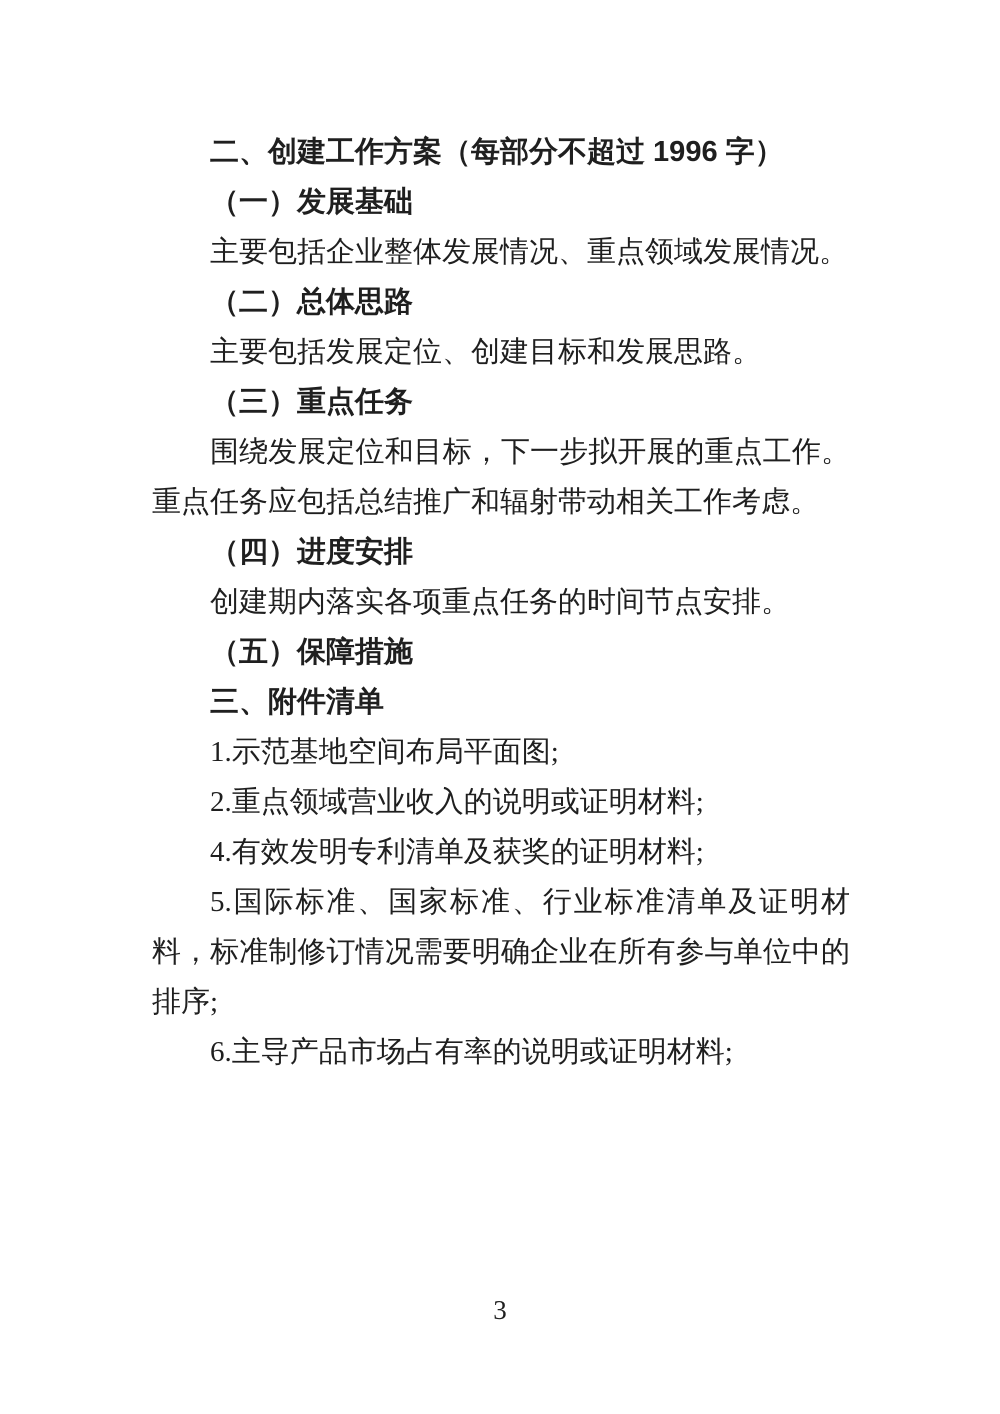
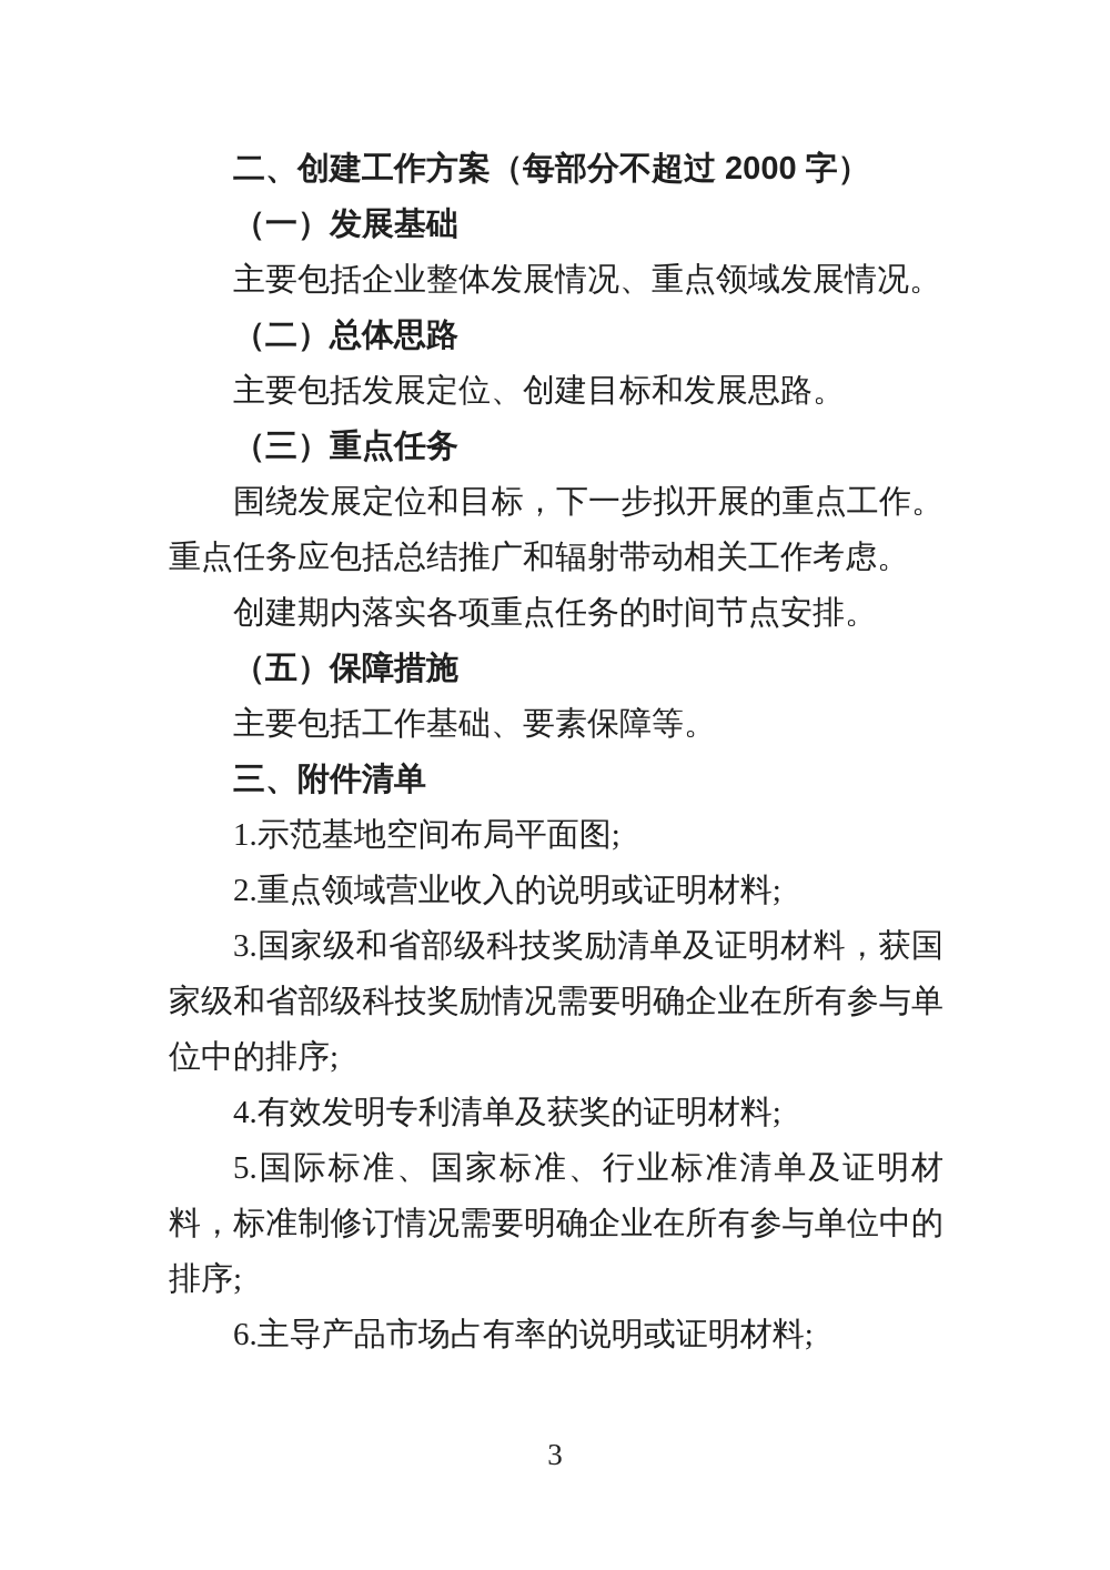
- 二、创建工作方案（每部分不超过 1996 字）
+ 二、创建工作方案（每部分不超过 2000 字）
  （一）发展基础
  主要包括企业整体发展情况、重点领域发展情况。
  （二）总体思路
  主要包括发展定位、创建目标和发展思路。
  （三）重点任务
  围绕发展定位和目标，下一步拟开展的重点工作。重点任务应包括总结推广和辐射带动相关工作考虑。
- （四）进度安排
  创建期内落实各项重点任务的时间节点安排。
  （五）保障措施
+ 主要包括工作基础、要素保障等。
  三、附件清单
  1.示范基地空间布局平面图;
  2.重点领域营业收入的说明或证明材料;
+ 3.国家级和省部级科技奖励清单及证明材料，获国家级和省部级科技奖励情况需要明确企业在所有参与单位中的排序;
  4.有效发明专利清单及获奖的证明材料;
  5.国际标准、国家标准、行业标准清单及证明材料，标准制修订情况需要明确企业在所有参与单位中的排序;
  6.主导产品市场占有率的说明或证明材料;
  3
